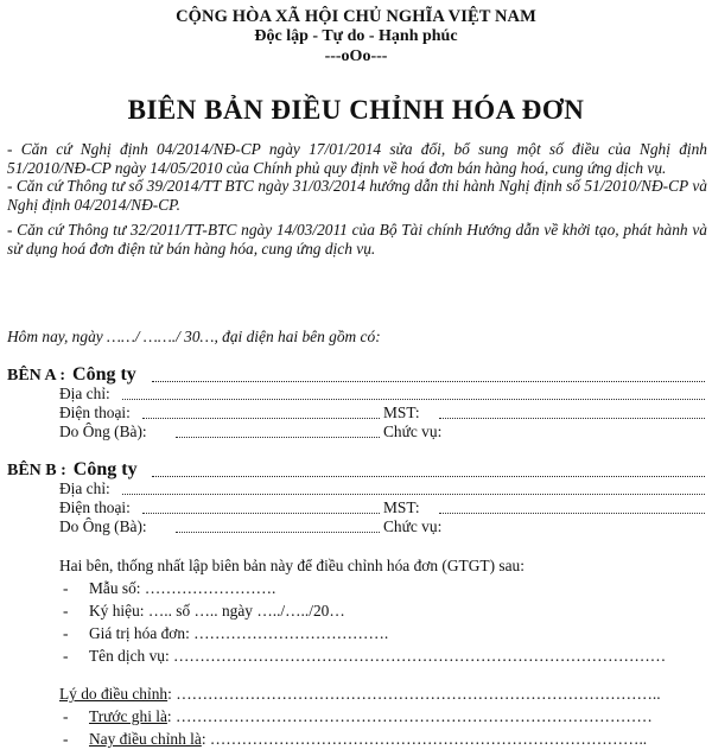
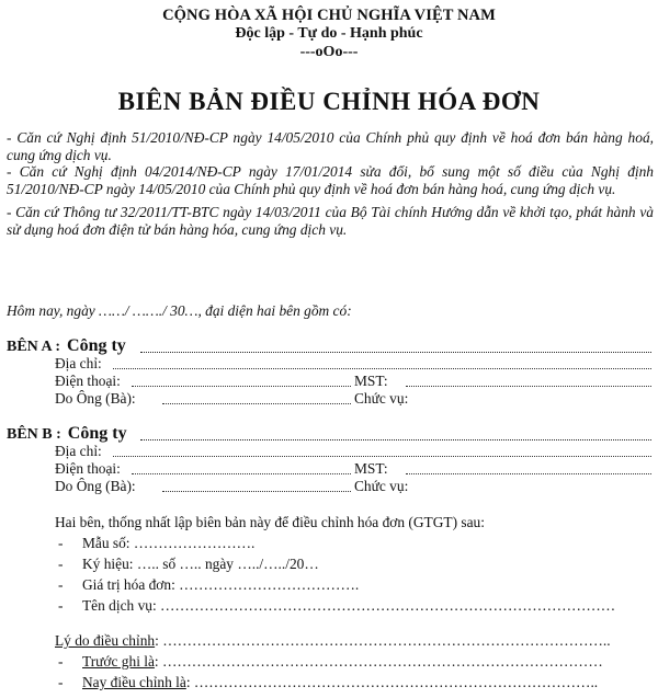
  CỘNG HÒA XÃ HỘI CHỦ NGHĨA VIỆT NAM
  Độc lập - Tự do - Hạnh phúc
  ---oOo---
  BIÊN BẢN ĐIỀU CHỈNH HÓA ĐƠN
+ - Căn cứ Nghị định 51/2010/NĐ-CP ngày 14/05/2010 của Chính phủ quy định về hoá đơn bán hàng hoá, cung ứng dịch vụ.
  - Căn cứ Nghị định 04/2014/NĐ-CP ngày 17/01/2014 sửa đổi, bổ sung một số điều của Nghị định 51/2010/NĐ-CP ngày 14/05/2010 của Chính phủ quy định về hoá đơn bán hàng hoá, cung ứng dịch vụ.
- - Căn cứ Thông tư số 39/2014/TT BTC ngày 31/03/2014 hướng dẫn thi hành Nghị định số 51/2010/NĐ-CP và Nghị định 04/2014/NĐ-CP.
  - Căn cứ Thông tư 32/2011/TT-BTC ngày 14/03/2011 của Bộ Tài chính Hướng dẫn về khởi tạo, phát hành và sử dụng hoá đơn điện tử bán hàng hóa, cung ứng dịch vụ.
  Hôm nay, ngày ……/ ……./ 30…, đại diện hai bên gồm có:
  BÊN A : Công ty
  Địa chỉ:
  Điện thoại:
  MST:
  Do Ông (Bà):
  Chức vụ:
  BÊN B : Công ty
  Địa chỉ:
  Điện thoại:
  MST:
  Do Ông (Bà):
  Chức vụ:
  Hai bên, thống nhất lập biên bản này để điều chỉnh hóa đơn (GTGT) sau:
  -
  Mẫu số: …………………….
  -
  Ký hiệu: ….. số ….. ngày …../…../20…
  -
  Giá trị hóa đơn: ……………………………….
  -
  Tên dịch vụ: …………………………………………………………………………………
  Lý do điều chỉnh: ………………………………………………………………………………..
  -
  Trước ghi là: ………………………………………………………………………………
  -
  Nay điều chỉnh là: ………………………………………………………………………..
